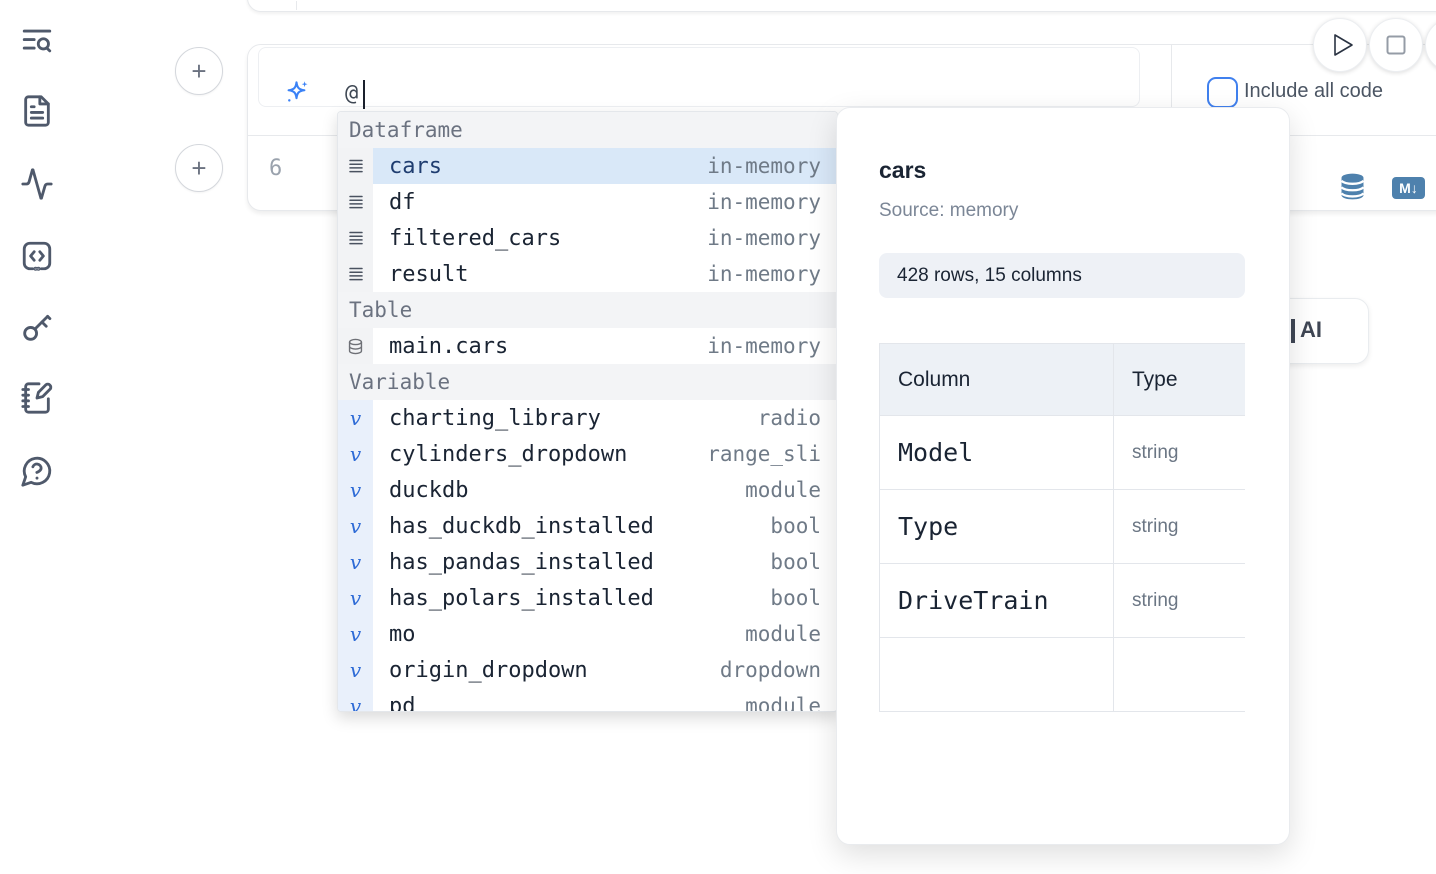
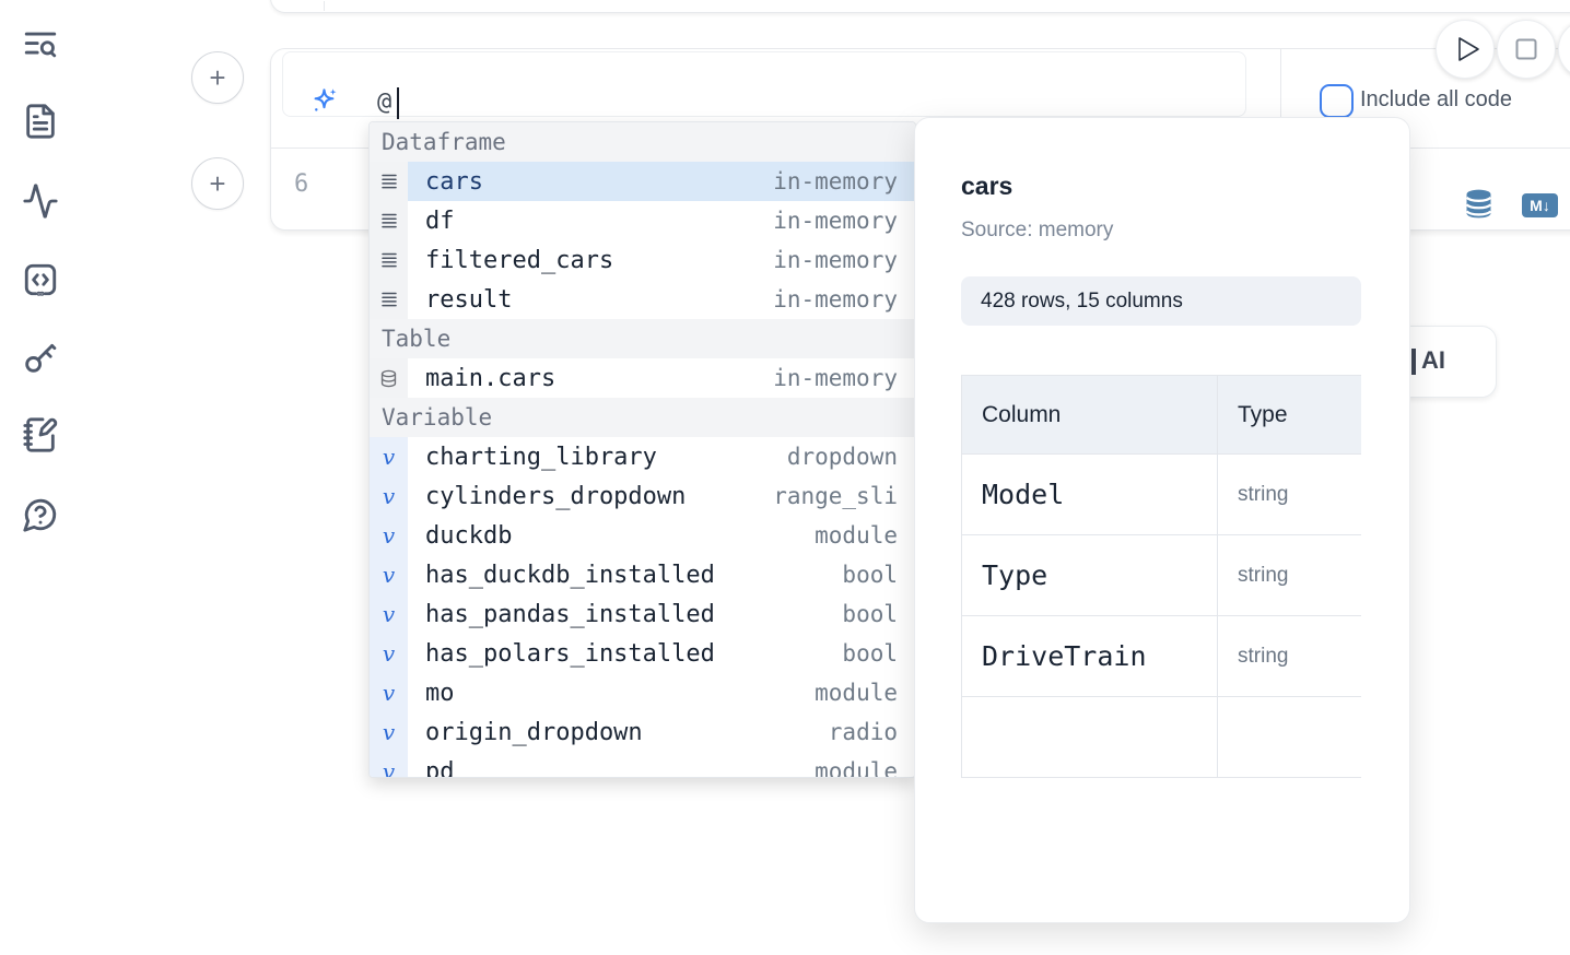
  +
  +
  @
  Include all code
  6
  M↓
  Dataframe
  cars
  in-memory
  df
  in-memory
  filtered_cars
  in-memory
  result
  in-memory
  Table
  main.cars
  in-memory
  Variable
  v
  charting_library
- radio
+ dropdown
  v
  cylinders_dropdown
  range_sli
  v
  duckdb
  module
  v
  has_duckdb_installed
  bool
  v
  has_pandas_installed
  bool
  v
  has_polars_installed
  bool
  v
  mo
  module
  v
  origin_dropdown
- dropdown
+ radio
  v
  pd
  module
  AI
  cars
  Source: memory
  428 rows, 15 columns
  Column	Type
  Model	string
  Type	string
  DriveTrain	string
